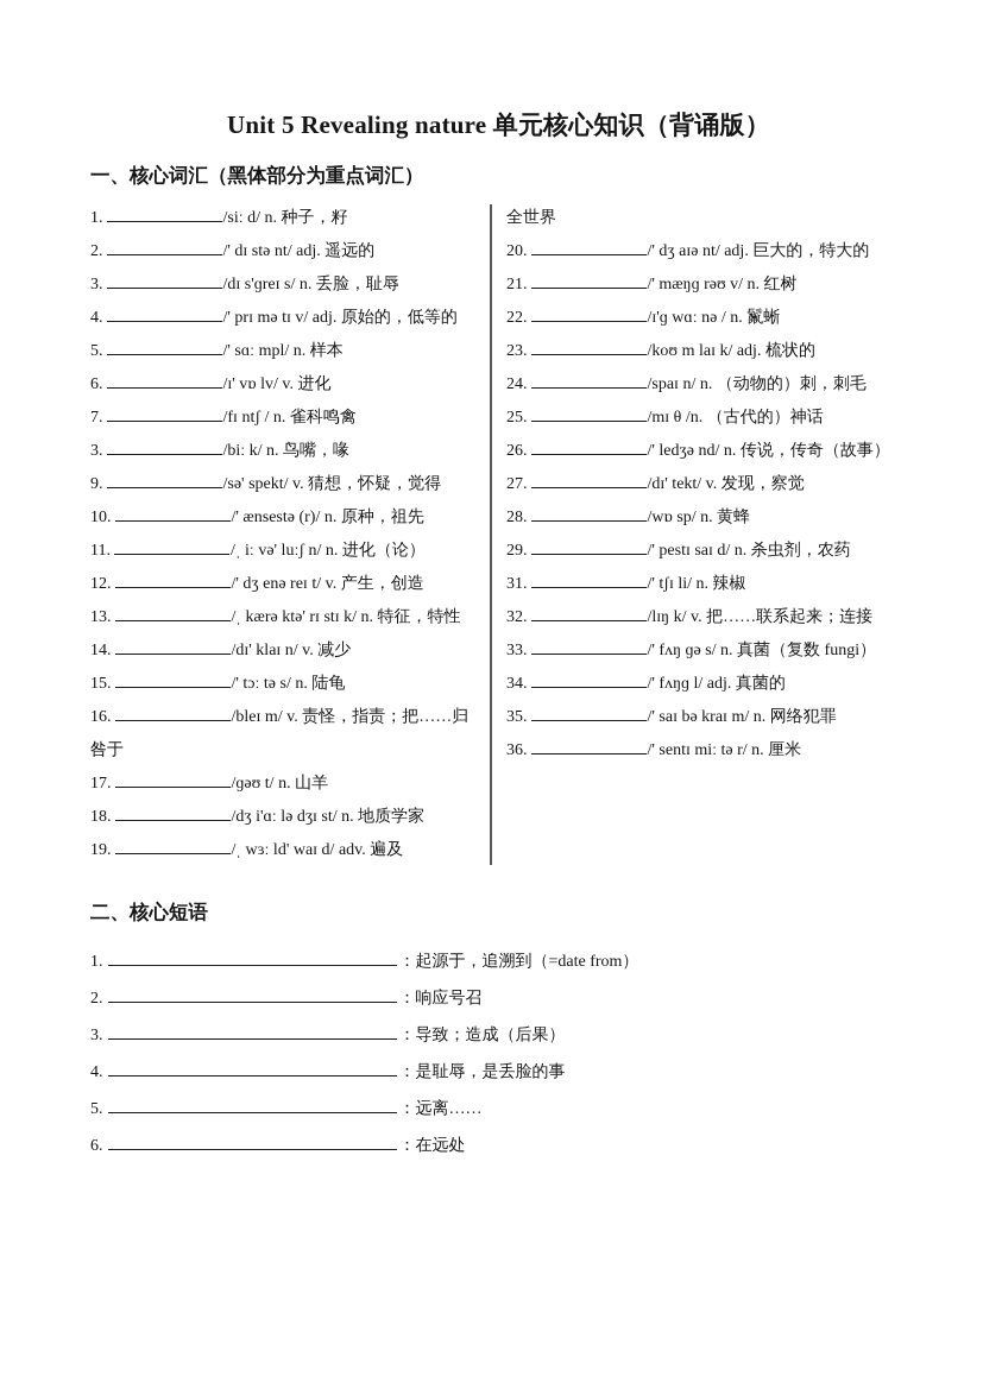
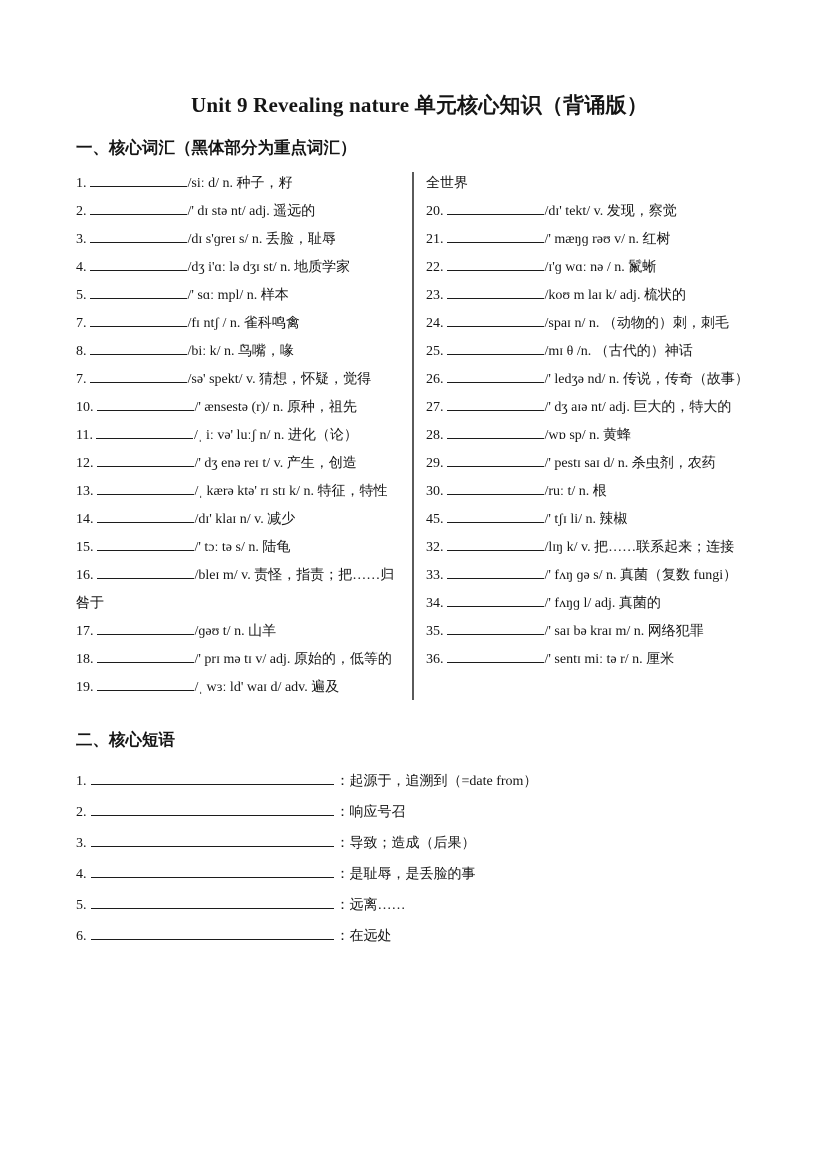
- Unit 5 Revealing nature 单元核心知识（背诵版）
+ Unit 9 Revealing nature 单元核心知识（背诵版）
  一、核心词汇（黑体部分为重点词汇）
  1. /siː d/ n. 种子，籽
  2. /' dɪ stə nt/ adj. 遥远的
  3. /dɪ s'ɡreɪ s/ n. 丢脸，耻辱
- 4. /' prɪ mə tɪ v/ adj. 原始的，低等的
+ 4. /dʒ i'ɑː lə dʒɪ st/ n. 地质学家
  5. /' sɑː mpl/ n. 样本
- 6. /ɪ' vɒ lv/ v. 进化
  7. /fɪ ntʃ / n. 雀科鸣禽
- 3. /biː k/ n. 鸟嘴，喙
+ 8. /biː k/ n. 鸟嘴，喙
- 9. /sə' spekt/ v. 猜想，怀疑，觉得
+ 7. /sə' spekt/ v. 猜想，怀疑，觉得
  10. /' ænsestə (r)/ n. 原种，祖先
  11. /ˌ iː və' luːʃ n/ n. 进化（论）
  12. /' dʒ enə reɪ t/ v. 产生，创造
  13. /ˌ kærə ktə' rɪ stɪ k/ n. 特征，特性
  14. /dɪ' klaɪ n/ v. 减少
  15. /' tɔː tə s/ n. 陆龟
  16. /bleɪ m/ v. 责怪，指责；把……归咎于
  17. /ɡəʊ t/ n. 山羊
- 18. /dʒ i'ɑː lə dʒɪ st/ n. 地质学家
+ 18. /' prɪ mə tɪ v/ adj. 原始的，低等的
  19. /ˌ wɜː ld' waɪ d/ adv. 遍及
  全世界
- 20. /' dʒ aɪə nt/ adj. 巨大的，特大的
+ 20. /dɪ' tekt/ v. 发现，察觉
  21. /' mæŋɡ rəʊ v/ n. 红树
  22. /ɪ'ɡ wɑː nə / n. 鬣蜥
  23. /koʊ m laɪ k/ adj. 梳状的
  24. /spaɪ n/ n. （动物的）刺，刺毛
  25. /mɪ θ /n. （古代的）神话
  26. /' ledʒə nd/ n. 传说，传奇（故事）
- 27. /dɪ' tekt/ v. 发现，察觉
+ 27. /' dʒ aɪə nt/ adj. 巨大的，特大的
  28. /wɒ sp/ n. 黄蜂
  29. /' pestɪ saɪ d/ n. 杀虫剂，农药
+ 30. /ruː t/ n. 根
- 31. /' tʃɪ li/ n. 辣椒
+ 45. /' tʃɪ li/ n. 辣椒
  32. /lɪŋ k/ v. 把……联系起来；连接
  33. /' fʌŋ ɡə s/ n. 真菌（复数 fungi）
  34. /' fʌŋɡ l/ adj. 真菌的
  35. /' saɪ bə kraɪ m/ n. 网络犯罪
  36. /' sentɪ miː tə r/ n. 厘米
  二、核心短语
  1. ：起源于，追溯到（=date from）
  2. ：响应号召
  3. ：导致；造成（后果）
  4. ：是耻辱，是丢脸的事
  5. ：远离……
  6. ：在远处
